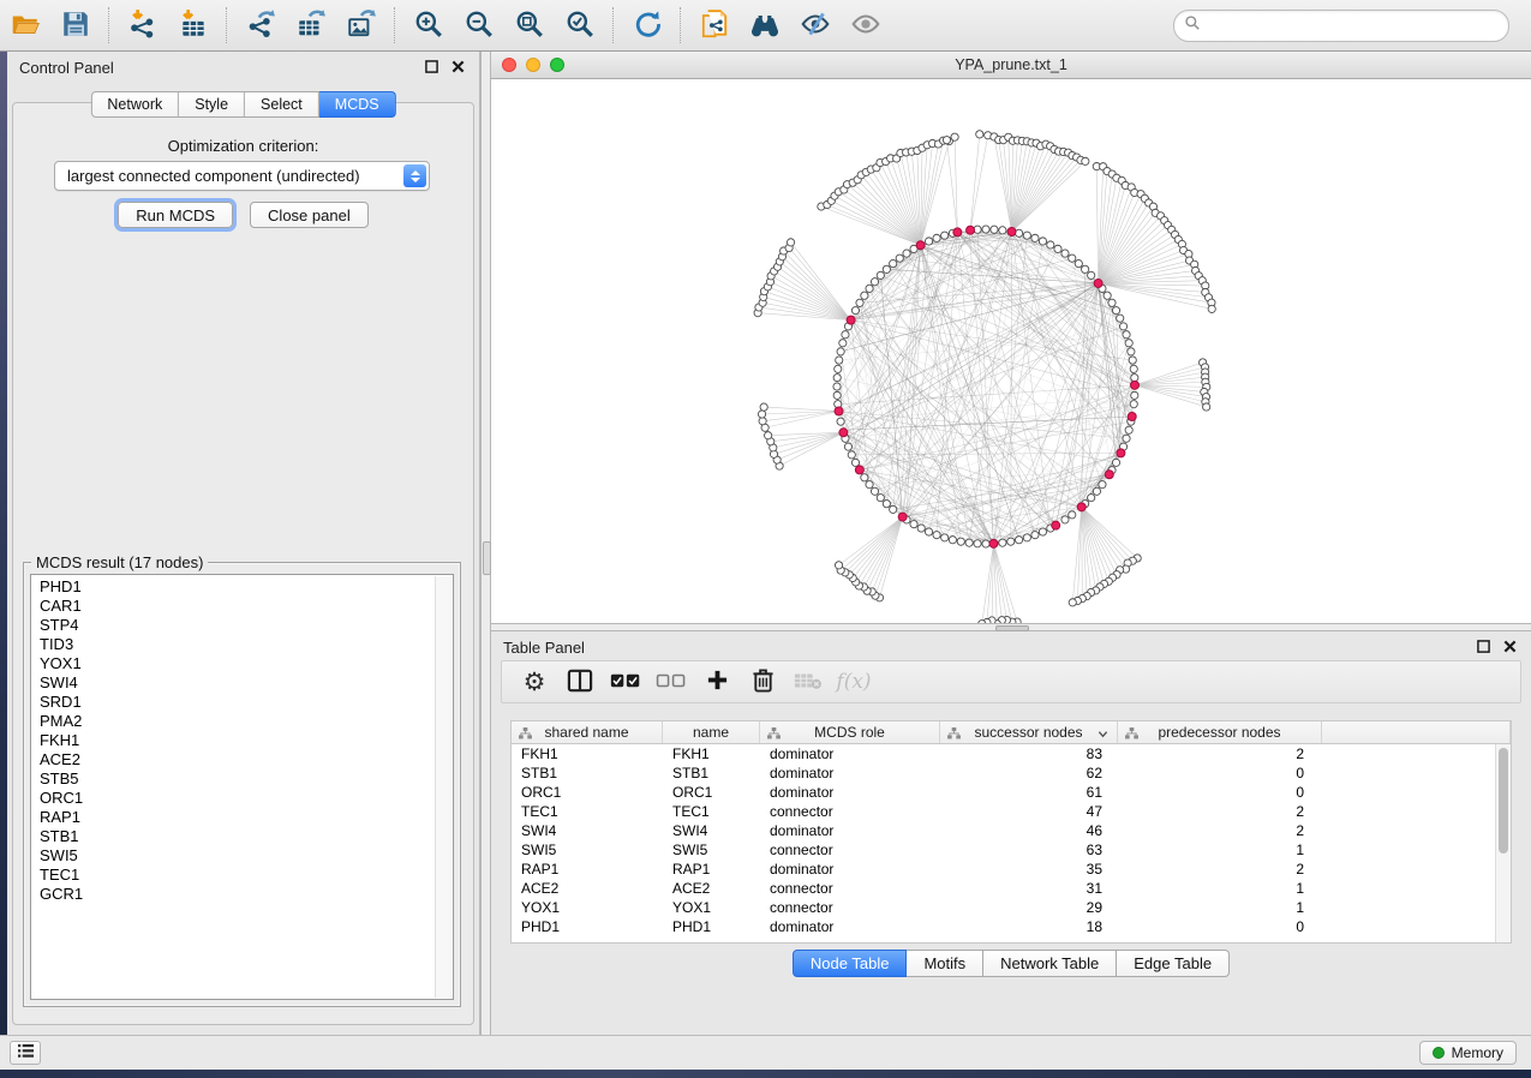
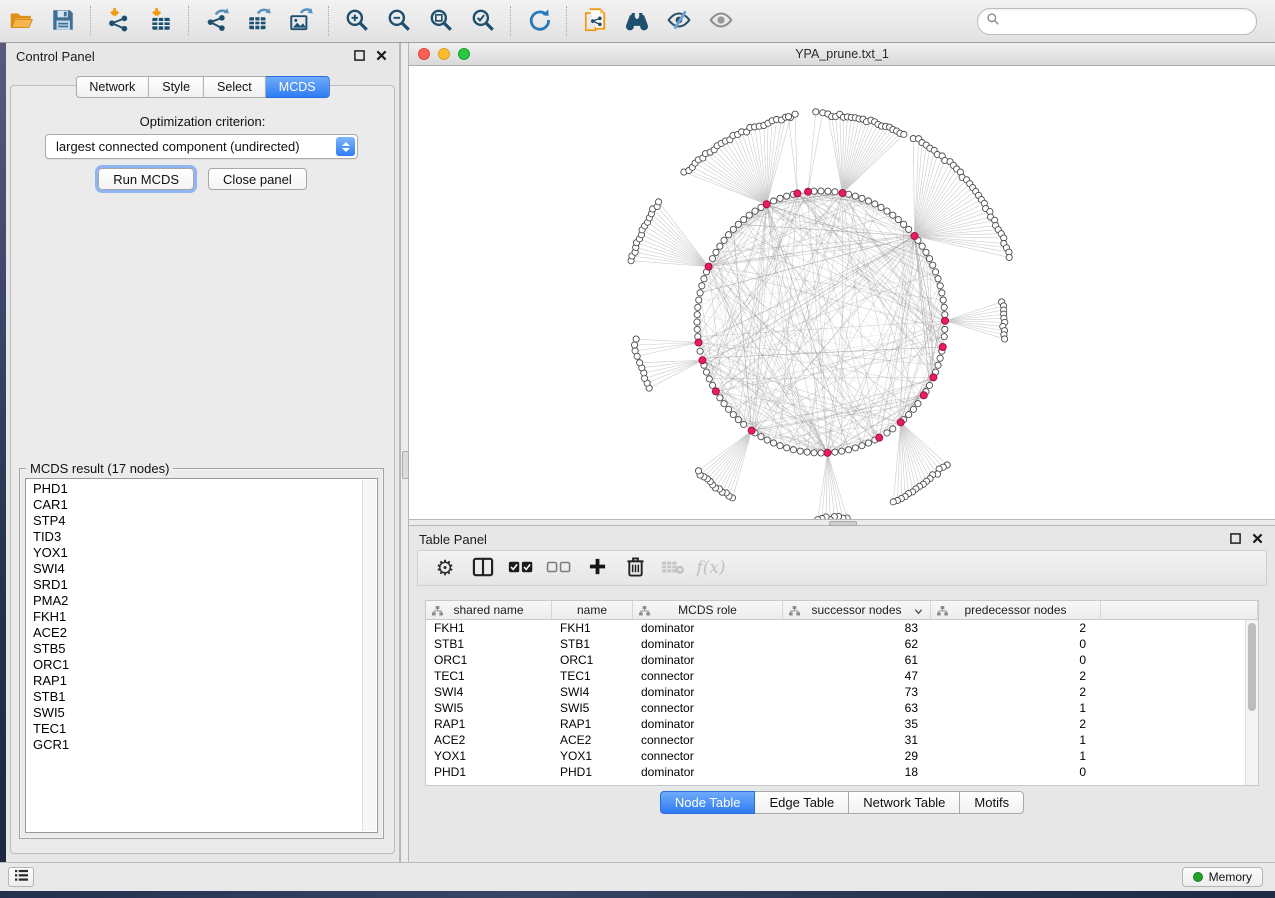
  Control Panel
  Network
  Style
  Select
  MCDS
  Optimization criterion:
  largest connected component (undirected)
  Run MCDS
  Close panel
  MCDS result (17 nodes)
  PHD1
  CAR1
  STP4
  TID3
  YOX1
  SWI4
  SRD1
  PMA2
  FKH1
  ACE2
  STB5
  ORC1
  RAP1
  STB1
  SWI5
  TEC1
  GCR1
  YPA_prune.txt_1
  Table Panel
  ⚙
  f(x)
  shared name
  name
  MCDS role
  successor nodes
  predecessor nodes
  FKH1
  FKH1
  dominator
  83
  2
  STB1
  STB1
  dominator
  62
  0
  ORC1
  ORC1
  dominator
  61
  0
  TEC1
  TEC1
  connector
  47
  2
  SWI4
  SWI4
  dominator
- 46
+ 73
  2
  SWI5
  SWI5
  connector
  63
  1
  RAP1
  RAP1
  dominator
  35
  2
  ACE2
  ACE2
  connector
  31
  1
  YOX1
  YOX1
  connector
  29
  1
  PHD1
  PHD1
  dominator
  18
  0
  Node Table
- Motifs
+ Edge Table
  Network Table
- Edge Table
+ Motifs
  Memory
